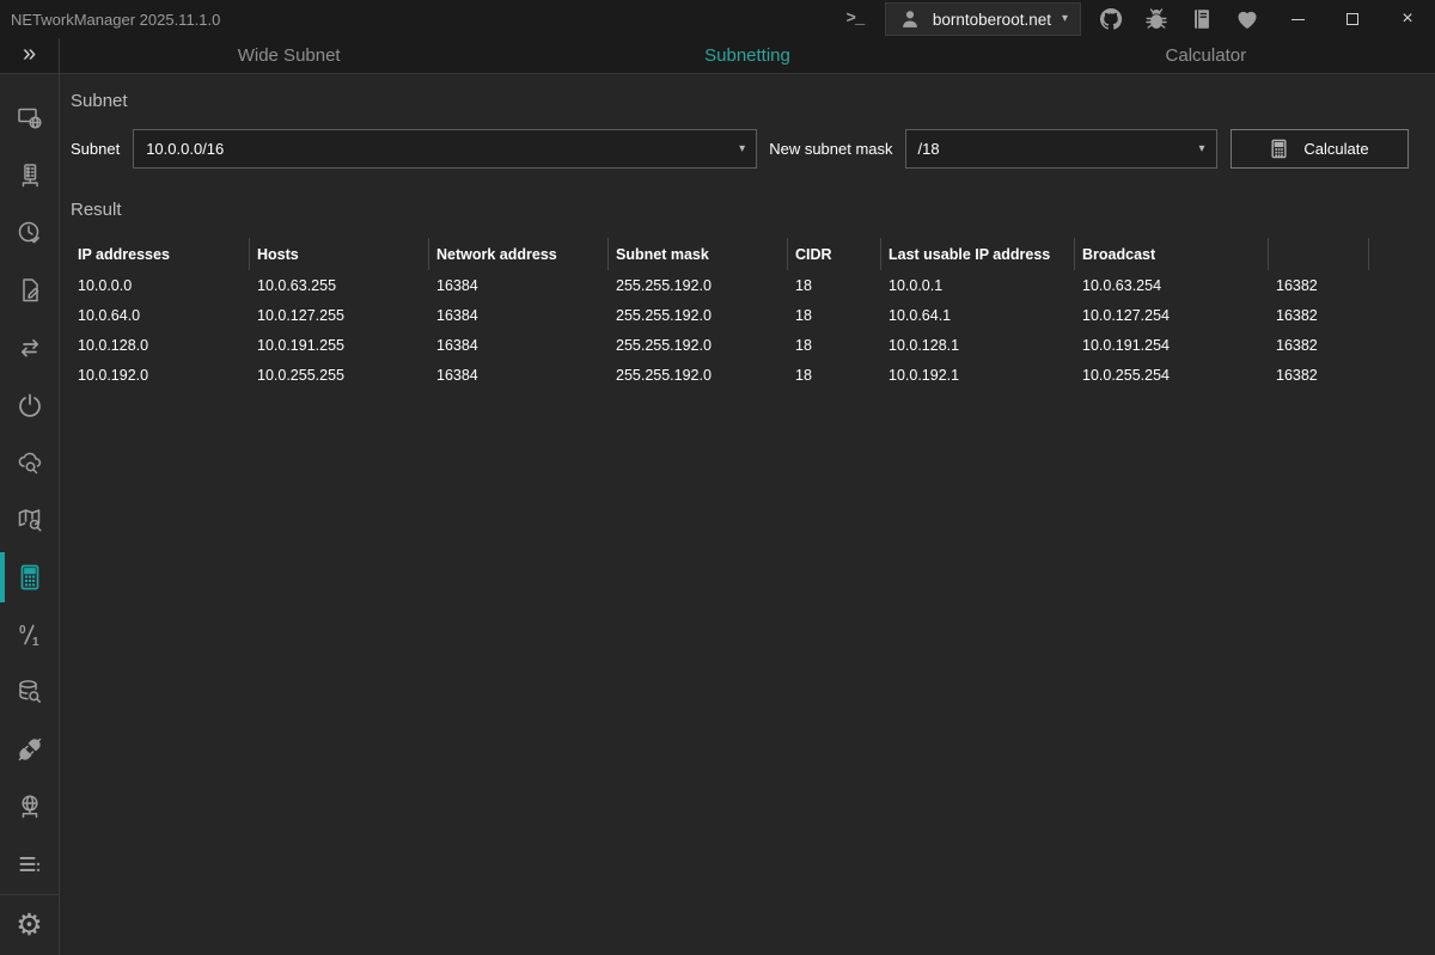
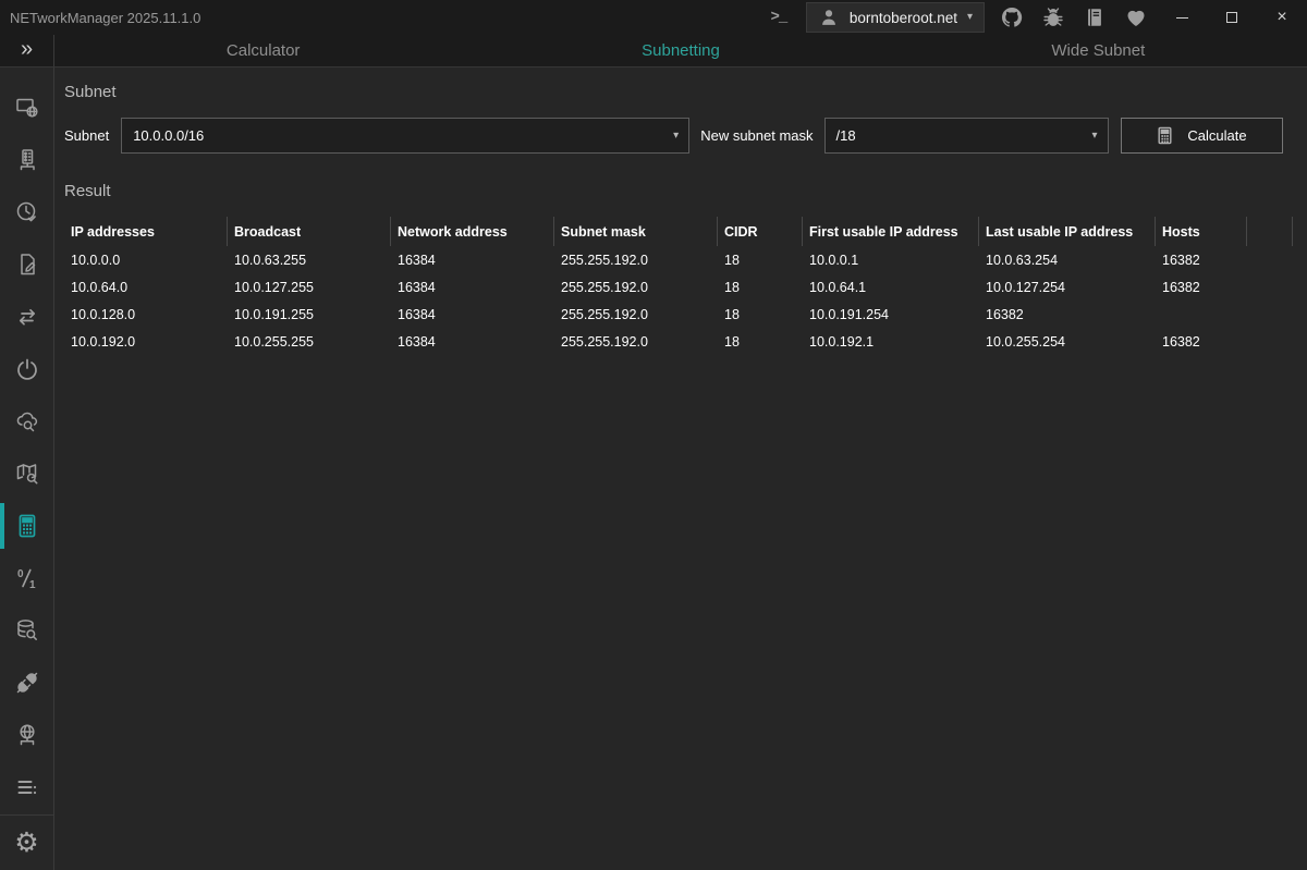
  NETworkManager 2025.11.1.0
  >_
  borntoberoot.net
  ▾
  ×
  »
- Wide Subnet
+ Calculator
  Subnetting
- Calculator
+ Wide Subnet
  0
  1
  ⚙
  Subnet
  Subnet
  10.0.0.0/16
  ▾
  New subnet mask
  /18
  ▾
  Calculate
  Result
  IP addresses
- Hosts
+ Broadcast
  Network address
  Subnet mask
  CIDR
+ First usable IP address
  Last usable IP address
- Broadcast
+ Hosts
  10.0.0.0
  10.0.63.255
  16384
  255.255.192.0
  18
  10.0.0.1
  10.0.63.254
  16382
  10.0.64.0
  10.0.127.255
  16384
  255.255.192.0
  18
  10.0.64.1
  10.0.127.254
  16382
  10.0.128.0
  10.0.191.255
  16384
  255.255.192.0
  18
- 10.0.128.1
  10.0.191.254
  16382
  10.0.192.0
  10.0.255.255
  16384
  255.255.192.0
  18
  10.0.192.1
  10.0.255.254
  16382
